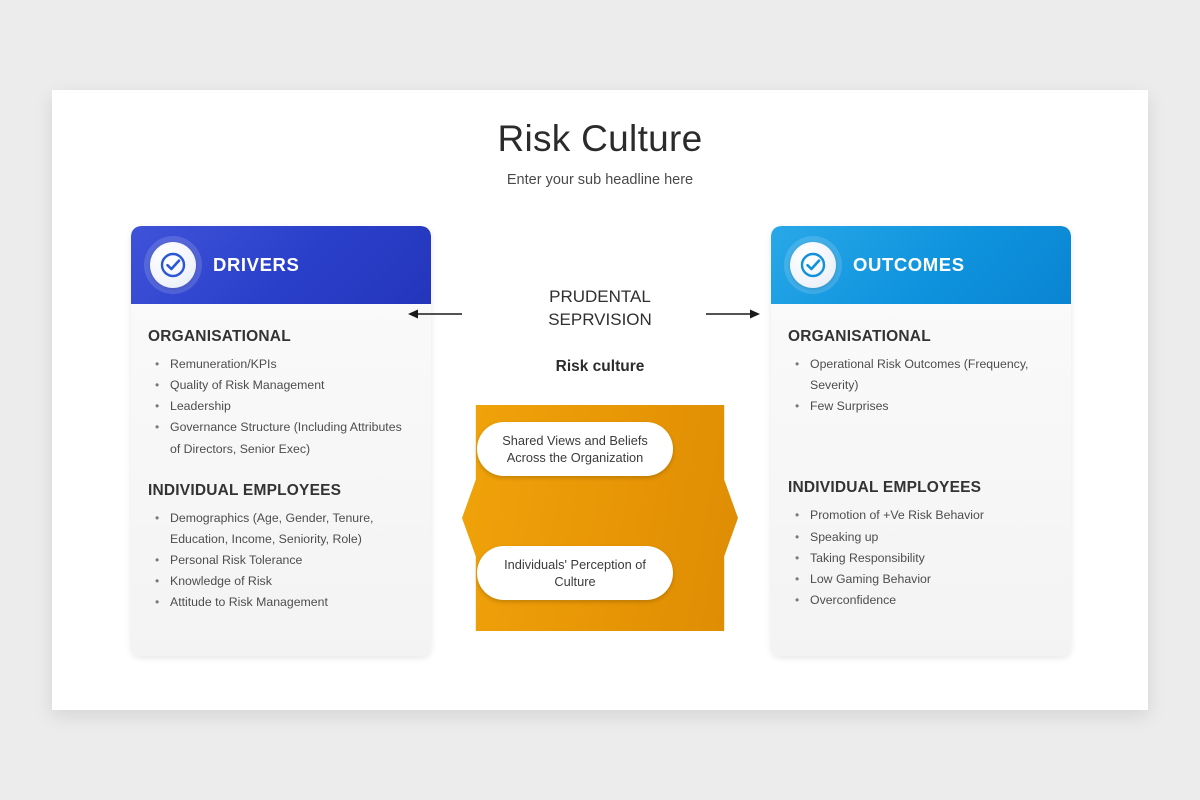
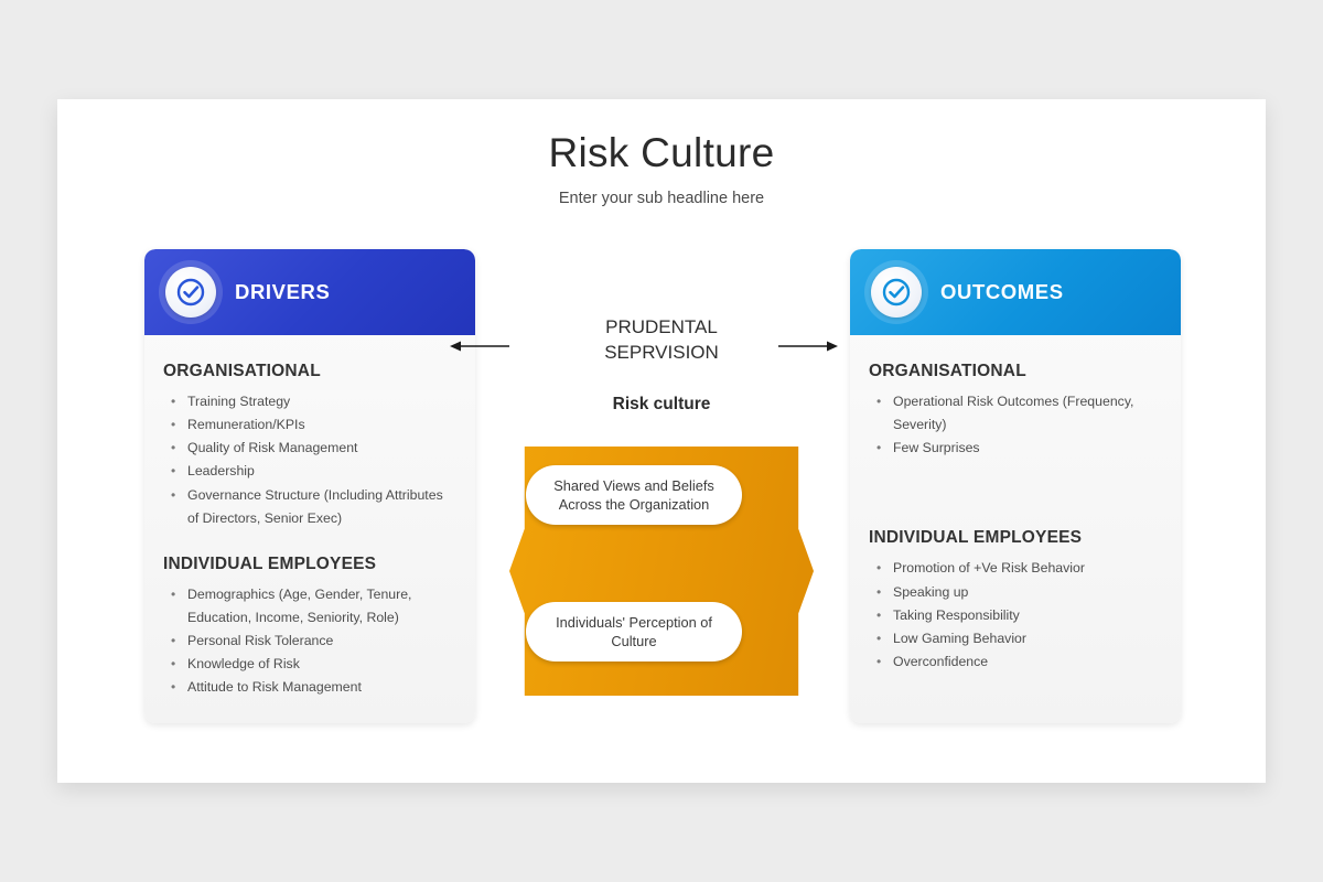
  Risk Culture
  Enter your sub headline here
  DRIVERS
  ORGANISATIONAL
+ Training Strategy
  Remuneration/KPIs
  Quality of Risk Management
  Leadership
  Governance Structure (Including Attributes of Directors, Senior Exec)
  INDIVIDUAL EMPLOYEES
  Demographics (Age, Gender, Tenure, Education, Income, Seniority, Role)
  Personal Risk Tolerance
  Knowledge of Risk
  Attitude to Risk Management
  PRUDENTAL
  SEPRVISION
  Risk culture
  Shared Views and Beliefs Across the Organization
  Individuals' Perception of Culture
  OUTCOMES
  ORGANISATIONAL
  Operational Risk Outcomes (Frequency, Severity)
  Few Surprises
  INDIVIDUAL EMPLOYEES
  Promotion of +Ve Risk Behavior
  Speaking up
  Taking Responsibility
  Low Gaming Behavior
  Overconfidence
